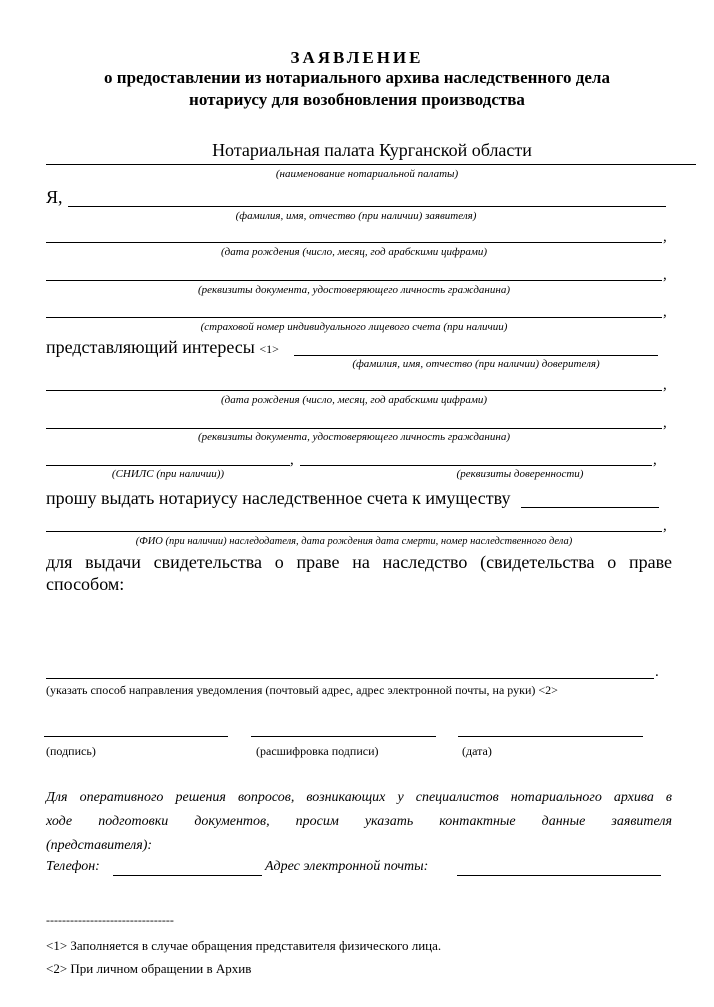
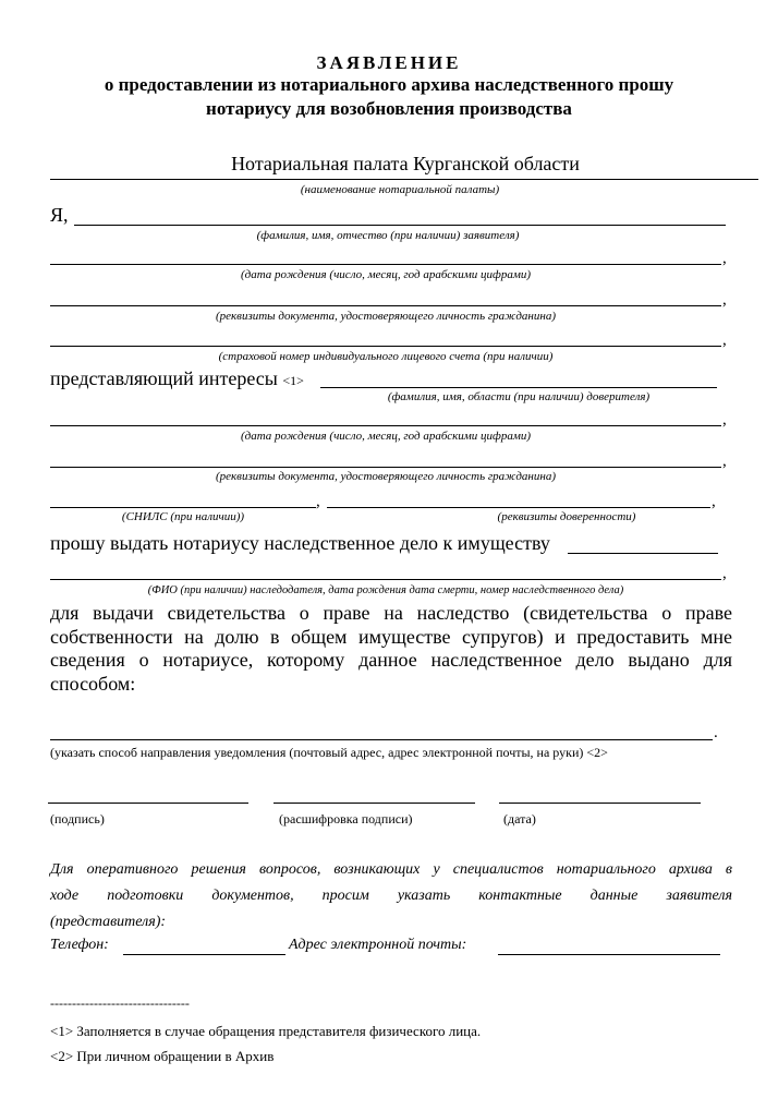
  ЗАЯВЛЕНИЕ
- о предоставлении из нотариального архива наследственного дела
+ о предоставлении из нотариального архива наследственного прошу
  нотариусу для возобновления производства
  Нотариальная палата Курганской области
  (наименование нотариальной палаты)
  Я,
  (фамилия, имя, отчество (при наличии) заявителя)
  ,
  (дата рождения (число, месяц, год арабскими цифрами)
  ,
  (реквизиты документа, удостоверяющего личность гражданина)
  ,
  (страховой номер индивидуального лицевого счета (при наличии)
  представляющий интересы <1>
- (фамилия, имя, отчество (при наличии) доверителя)
+ (фамилия, имя, области (при наличии) доверителя)
  ,
  (дата рождения (число, месяц, год арабскими цифрами)
  ,
  (реквизиты документа, удостоверяющего личность гражданина)
  ,
  (СНИЛС (при наличии))
  ,
  (реквизиты доверенности)
- прошу выдать нотариусу наследственное счета к имуществу
+ прошу выдать нотариусу наследственное дело к имуществу
  ,
  (ФИО (при наличии) наследодателя, дата рождения дата смерти, номер наследственного дела)
  для выдачи свидетельства о праве на наследство (свидетельства о праве
+ собственности на долю в общем имуществе супругов) и предоставить мне
+ сведения о нотариусе, которому данное наследственное дело выдано для
  способом:
  .
  (указать способ направления уведомления (почтовый адрес, адрес электронной почты, на руки) <2>
  (подпись)
  (расшифровка подписи)
  (дата)
  Для оперативного решения вопросов, возникающих у специалистов нотариального архива в
  ходе подготовки документов, просим указать контактные данные заявителя
  (представителя):
  Телефон:
  Адрес электронной почты:
  --------------------------------
  <1> Заполняется в случае обращения представителя физического лица.
  <2> При личном обращении в Архив
